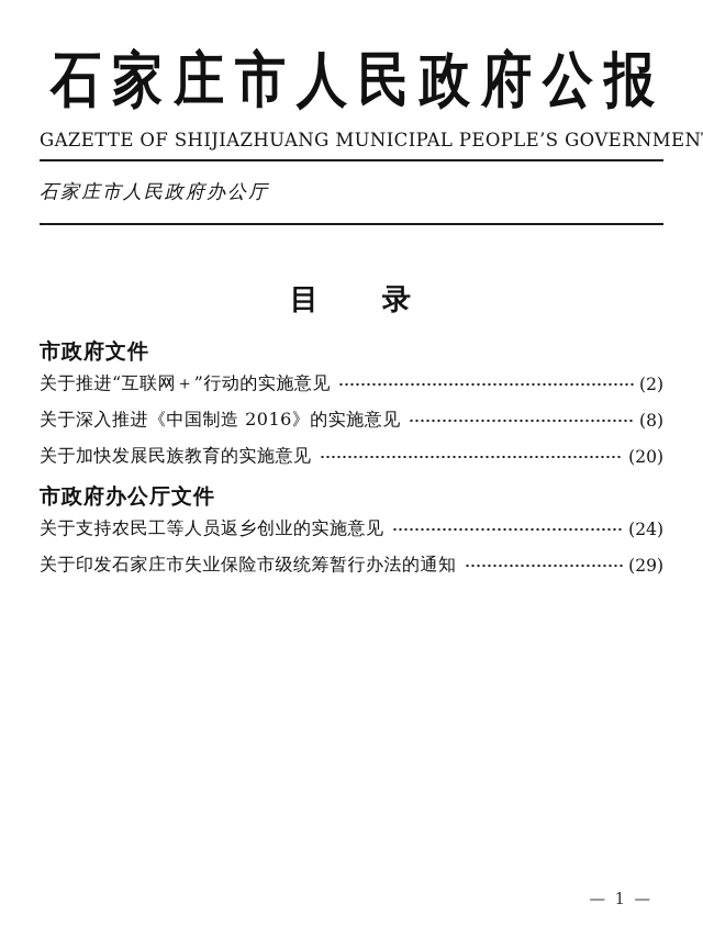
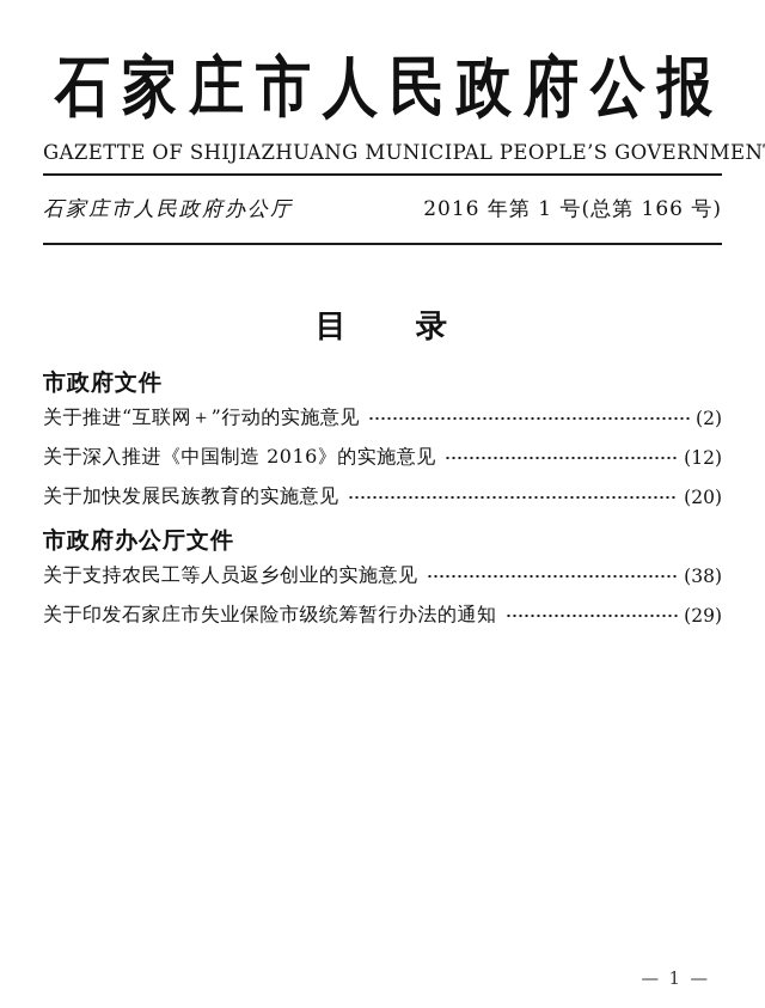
  石家庄市人民政府公报
  GAZETTE OF SHIJIAZHUANG MUNICIPAL PEOPLE’S GOVERNMEN
  石家庄市人民政府办公厅
+ 2016 年第 1 号(总第 166 号)
  目 录
  市政府文件
  关于推进“互联网＋”行动的实施意见
  (2)
  关于深入推进《中国制造 2016》的实施意见
- (8)
+ (12)
  关于加快发展民族教育的实施意见
  (20)
  市政府办公厅文件
  关于支持农民工等人员返乡创业的实施意见
- (24)
+ (38)
  关于印发石家庄市失业保险市级统筹暂行办法的通知
  (29)
  — 1 —
